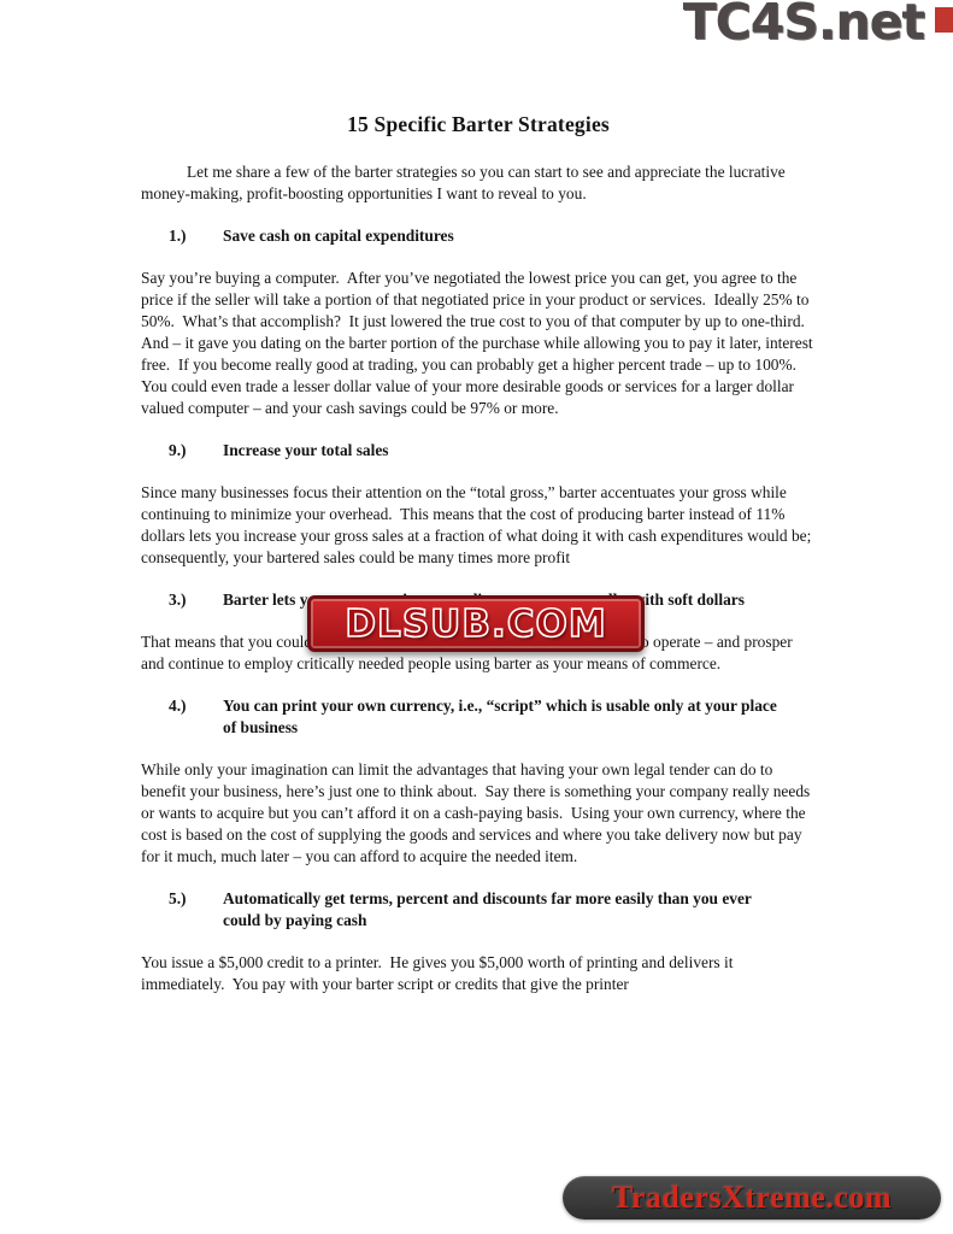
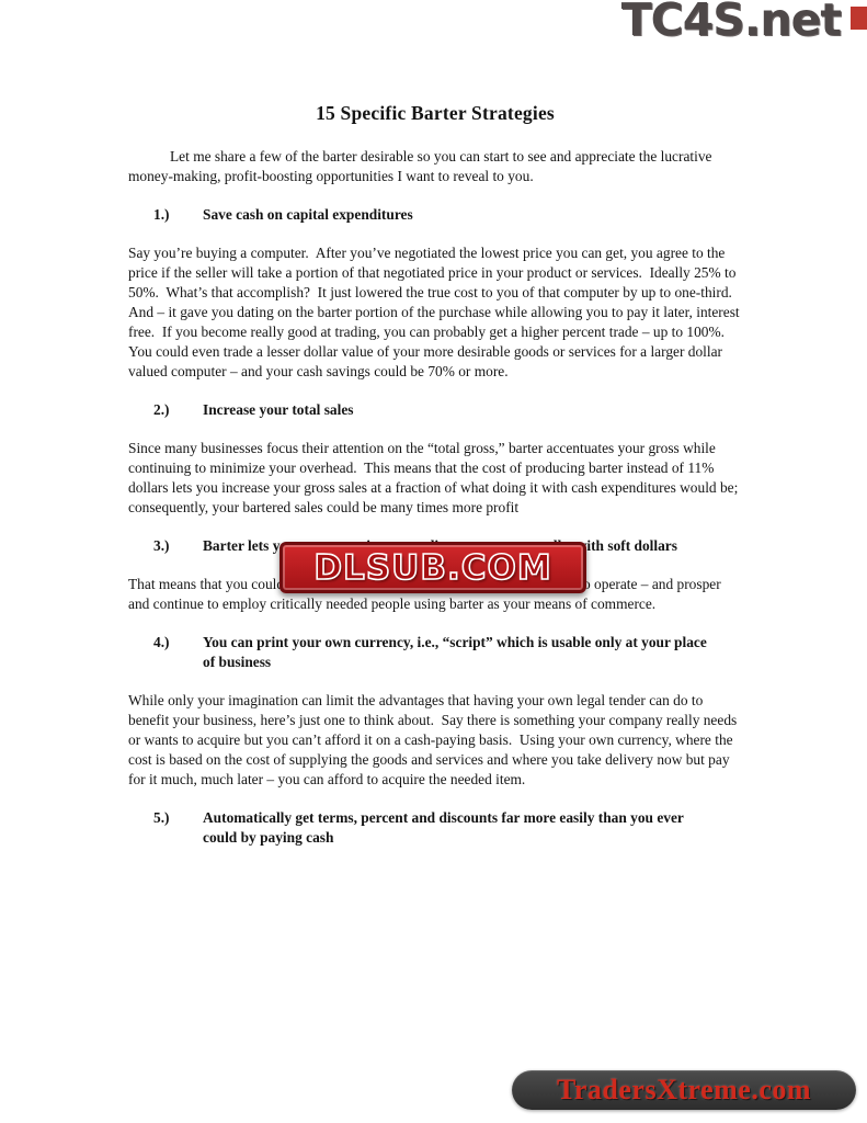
  TC4S.net
  15 Specific Barter Strategies
- Let me share a few of the barter strategies so you can start to see and appreciate the lucrative money-making, profit-boosting opportunities I want to reveal to you.
+ Let me share a few of the barter desirable so you can start to see and appreciate the lucrative money-making, profit-boosting opportunities I want to reveal to you.
  1.)
  Save cash on capital expenditures
- Say you’re buying a computer. After you’ve negotiated the lowest price you can get, you agree to the price if the seller will take a portion of that negotiated price in your product or services. Ideally 25% to 50%. What’s that accomplish? It just lowered the true cost to you of that computer by up to one-third. And – it gave you dating on the barter portion of the purchase while allowing you to pay it later, interest free. If you become really good at trading, you can probably get a higher percent trade – up to 100%. You could even trade a lesser dollar value of your more desirable goods or services for a larger dollar valued computer – and your cash savings could be 97% or more.
+ Say you’re buying a computer. After you’ve negotiated the lowest price you can get, you agree to the price if the seller will take a portion of that negotiated price in your product or services. Ideally 25% to 50%. What’s that accomplish? It just lowered the true cost to you of that computer by up to one-third. And – it gave you dating on the barter portion of the purchase while allowing you to pay it later, interest free. If you become really good at trading, you can probably get a higher percent trade – up to 100%. You could even trade a lesser dollar value of your more desirable goods or services for a larger dollar valued computer – and your cash savings could be 70% or more.
- 9.)
+ 2.)
  Increase your total sales
  Since many businesses focus their attention on the “total gross,” barter accentuates your gross while continuing to minimize your overhead. This means that the cost of producing barter instead of 11% dollars lets you increase your gross sales at a fraction of what doing it with cash expenditures would be; consequently, your bartered sales could be many times more profit
  3.)
  That means that you coulo operate – and prosper and continue to employ critically needed people using barter as your means of commerce.
  4.)
  You can print your own currency, i.e., “script” which is usable only at your place of business
  While only your imagination can limit the advantages that having your own legal tender can do to benefit your business, here’s just one to think about. Say there is something your company really needs or wants to acquire but you can’t afford it on a cash-paying basis. Using your own currency, where the cost is based on the cost of supplying the goods and services and where you take delivery now but pay for it much, much later – you can afford to acquire the needed item.
  5.)
  Automatically get terms, percent and discounts far more easily than you ever could by paying cash
- You issue a $5,000 credit to a printer. He gives you $5,000 worth of printing and delivers it immediately. You pay with your barter script or credits that give the printer
  DLSUB.COM
  TradersXtreme.com
